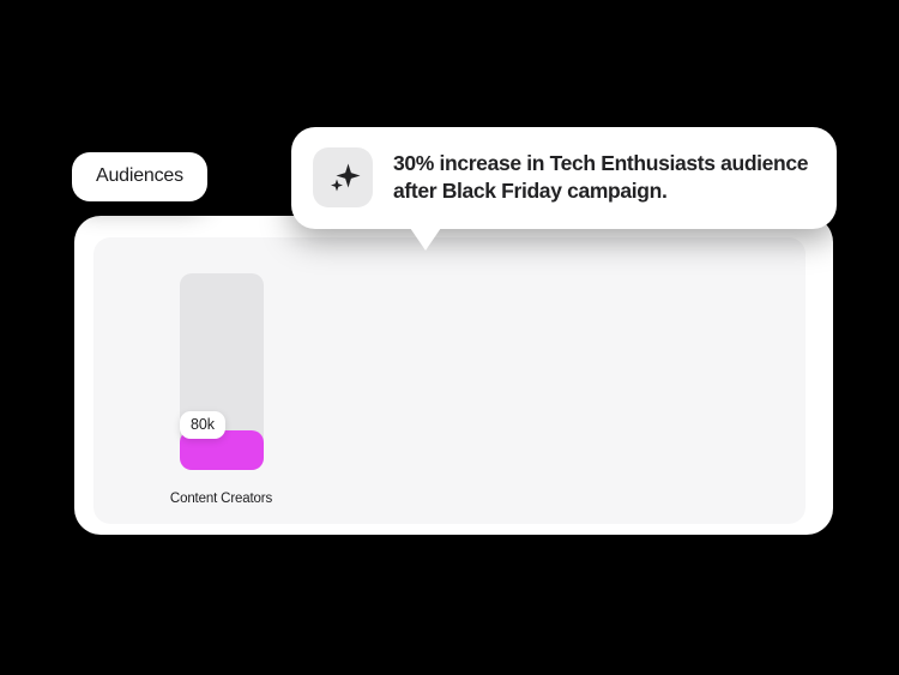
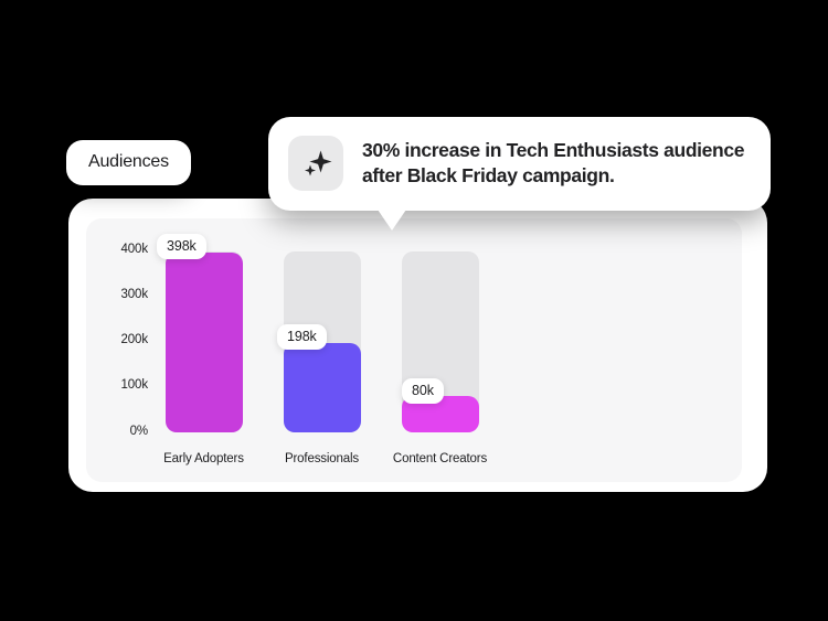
+ 400k
+ 300k
+ 200k
+ 100k
+ 0%
+ 398k
+ Early Adopters
+ 198k
+ Professionals
  80k
  Content Creators
  Audiences
  30% increase in Tech Enthusiasts audience after Black Friday campaign.
